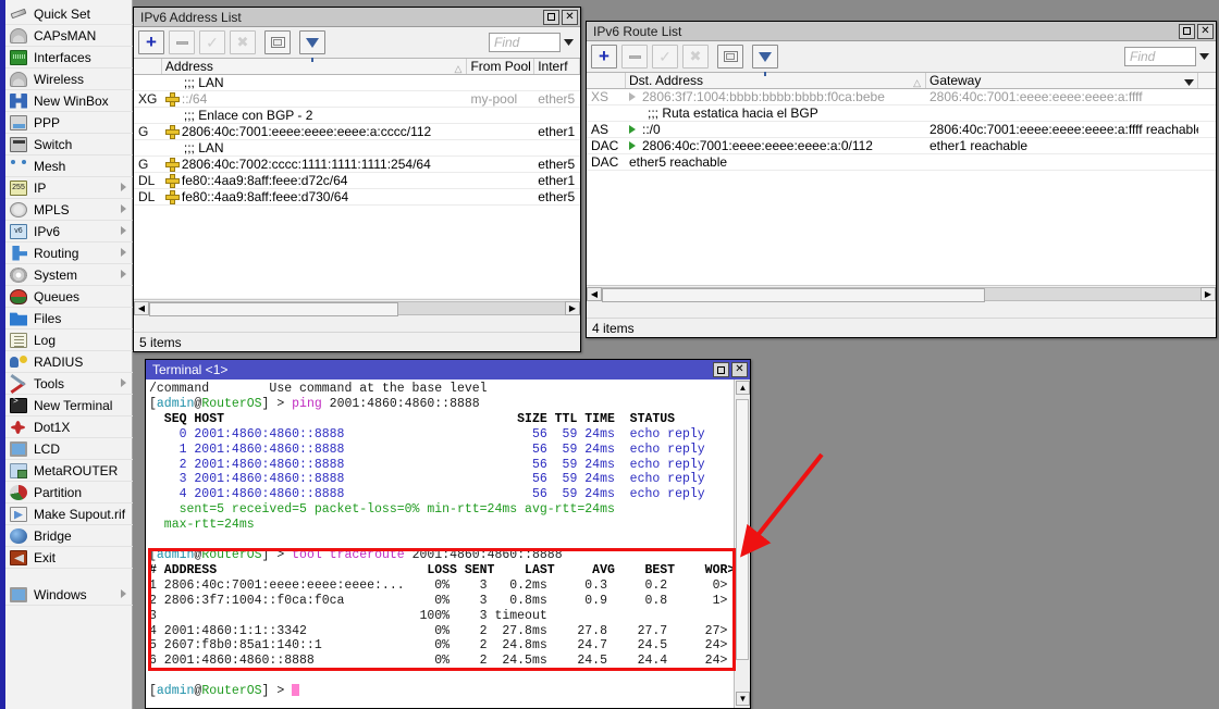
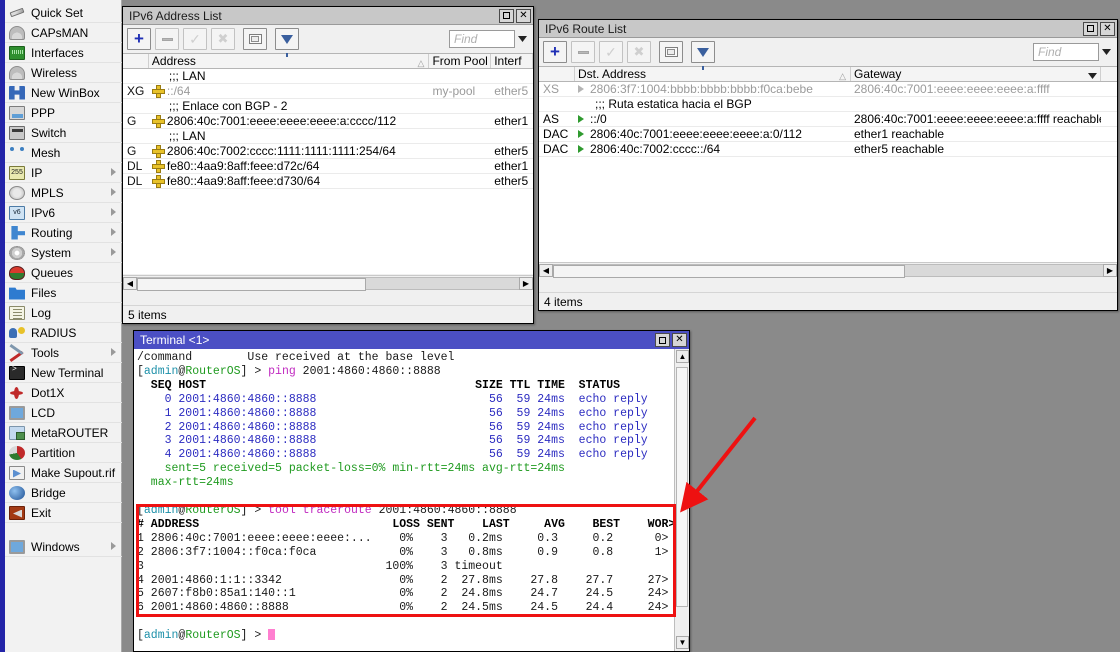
  Quick Set
  CAPsMAN
  Interfaces
  Wireless
  New WinBox
  PPP
  Switch
  Mesh
  IP
  MPLS
  IPv6
  Routing
  System
  Queues
  Files
  Log
  RADIUS
  Tools
  New Terminal
  Dot1X
  LCD
  MetaROUTER
  Partition
  Make Supout.rif
  Bridge
  Exit
  Windows
  IPv6 Address List
  ✕
  +
  ✓
  ✖
  Find
  Address
  △
  From Pool
  Interf
  ;;; LAN
  XG
  ::/64
  my-pool
  ether5
  ;;; Enlace con BGP - 2
  G
  2806:40c:7001:eeee:eeee:eeee:a:cccc/112
  ether1
  ;;; LAN
  G
  2806:40c:7002:cccc:1111:1111:1111:254/64
  ether5
  DL
  fe80::4aa9:8aff:feee:d72c/64
  ether1
  DL
  fe80::4aa9:8aff:feee:d730/64
  ether5
  ◀
  ▶
  5 items
  IPv6 Route List
  ✕
  +
  ✓
  ✖
  Find
  Dst. Address
  △
  Gateway
  XS
  2806:3f7:1004:bbbb:bbbb:bbbb:f0ca:bebe
  2806:40c:7001:eeee:eeee:eeee:a:ffff
  ;;; Ruta estatica hacia el BGP
  AS
  ::/0
  2806:40c:7001:eeee:eeee:eeee:a:ffff reachabl
  DAC
  2806:40c:7001:eeee:eeee:eeee:a:0/112
  ether1 reachable
  DAC
+ 2806:40c:7002:cccc::/64
  ether5 reachable
  ◀
  ▶
  4 items
  Terminal <1>
  ✕
- /command Use command at the base level
+ /command Use received at the base level
  [admin@RouterOS] > ping 2001:4860:4860::8888
  SEQ HOST SIZE TTL TIME STATUS
  0 2001:4860:4860::8888 56 59 24ms echo reply
  1 2001:4860:4860::8888 56 59 24ms echo reply
  2 2001:4860:4860::8888 56 59 24ms echo reply
  3 2001:4860:4860::8888 56 59 24ms echo reply
  4 2001:4860:4860::8888 56 59 24ms echo reply
  sent=5 received=5 packet-loss=0% min-rtt=24ms avg-rtt=24ms
  max-rtt=24ms
  [admin@RouterOS] > tool traceroute 2001:4860:4860::8888
  # ADDRESS LOSS SENT LAST AVG BEST WOR>
  1 2806:40c:7001:eeee:eeee:eeee:... 0% 3 0.2ms 0.3 0.2 0>
  2 2806:3f7:1004::f0ca:f0ca 0% 3 0.8ms 0.9 0.8 1>
  3 100% 3 timeout
  4 2001:4860:1:1::3342 0% 2 27.8ms 27.8 27.7 27>
  5 2607:f8b0:85a1:140::1 0% 2 24.8ms 24.7 24.5 24>
  6 2001:4860:4860::8888 0% 2 24.5ms 24.5 24.4 24>
  [admin@RouterOS] >
  ▲
  ▼
